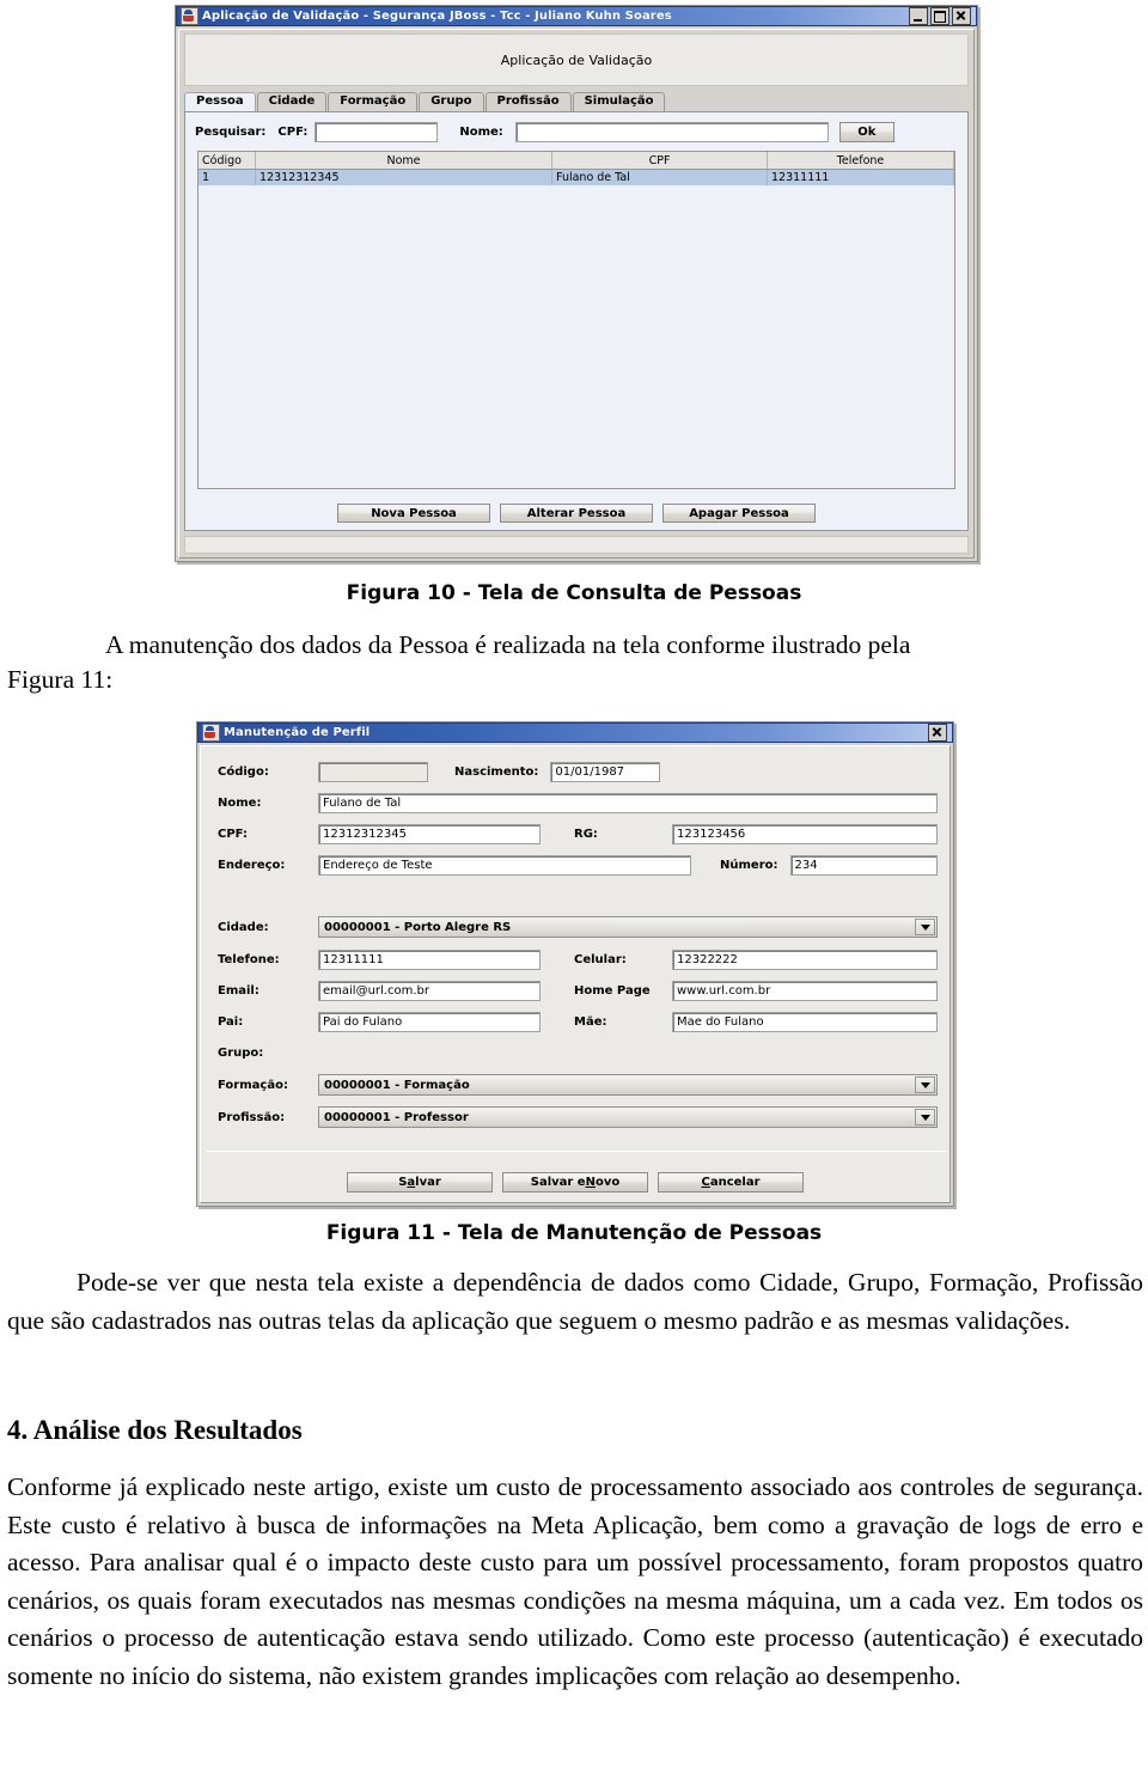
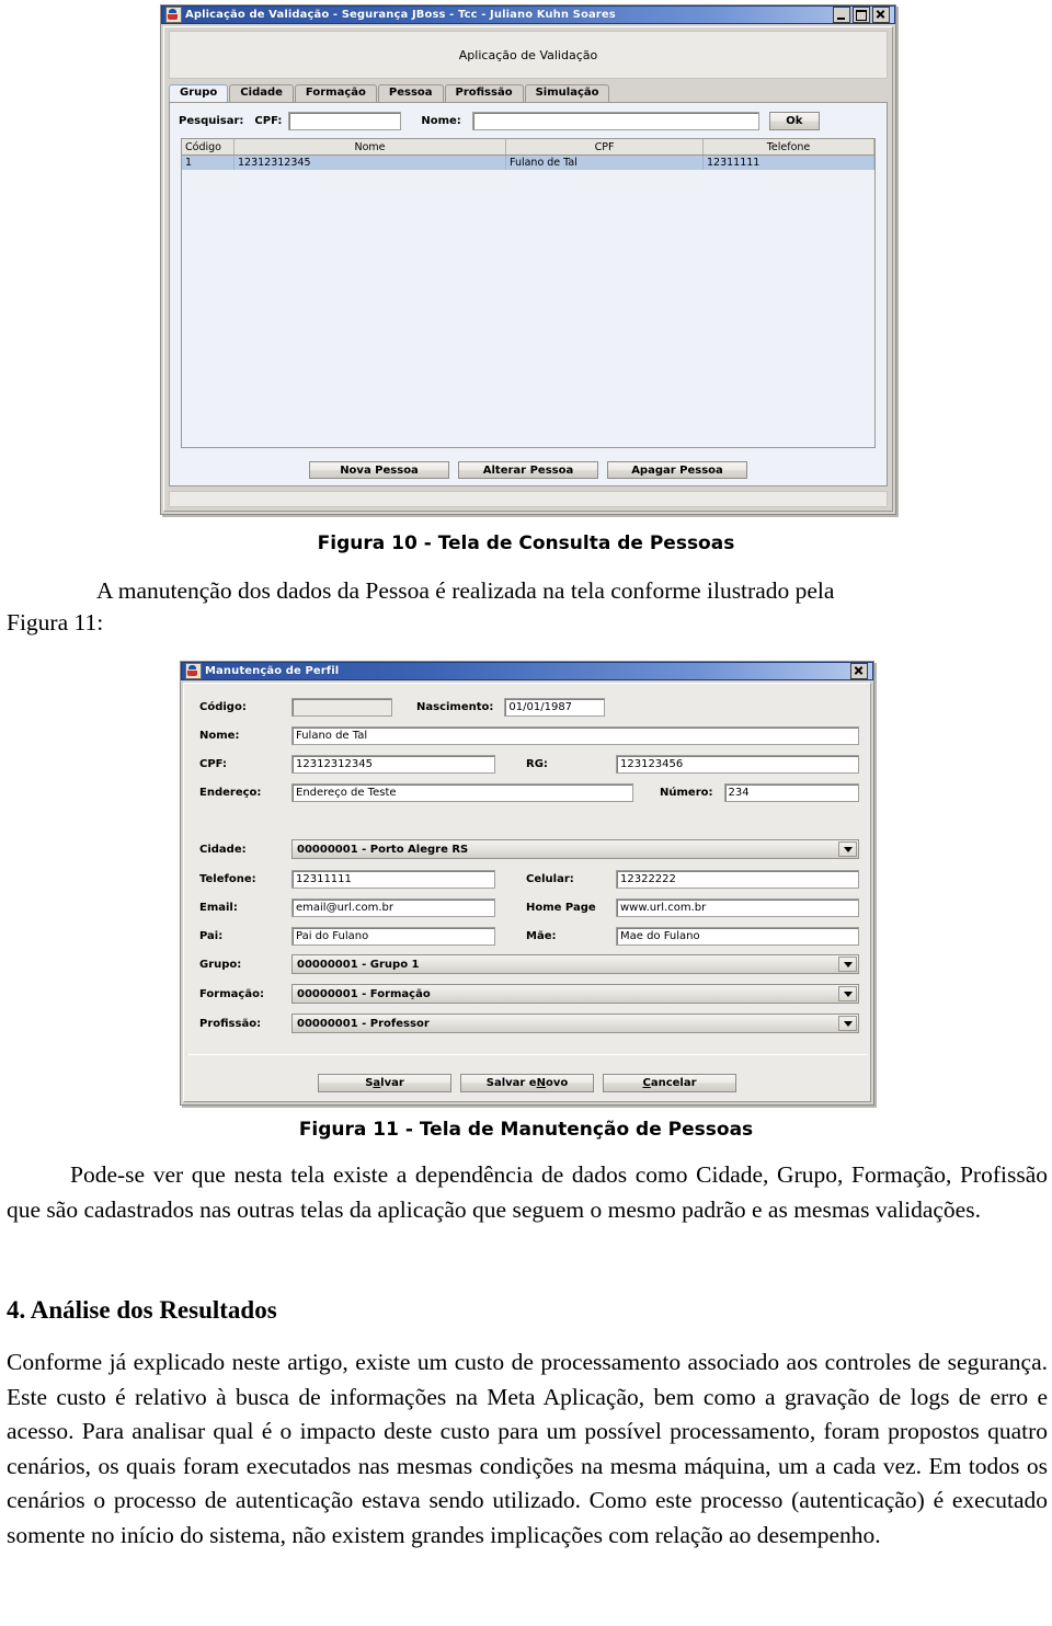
  Aplicação de Validação - Segurança JBoss - Tcc - Juliano Kuhn Soares
  Aplicação de Validação
- Pessoa
+ Grupo
  Cidade
  Formação
- Grupo
+ Pessoa
  Profissão
  Simulação
  Pesquisar:
  CPF:
  Nome:
  Ok
  Código
  Nome
  CPF
  Telefone
  1
  12312312345
  Fulano de Tal
  12311111
  Nova Pessoa
  Alterar Pessoa
  Apagar Pessoa
  Figura 10 - Tela de Consulta de Pessoas
  A manutenção dos dados da Pessoa é realizada na tela conforme ilustrado pela
  Figura 11:
  Manutenção de Perfil
  Código:
  Nascimento:
  01/01/1987
  Nome:
  Fulano de Tal
  CPF:
  12312312345
  RG:
  123123456
  Endereço:
  Endereço de Teste
  Número:
  234
  Cidade:
  00000001 - Porto Alegre RS
  Telefone:
  12311111
  Celular:
  12322222
  Email:
  email@url.com.br
  Home Page
  www.url.com.br
  Pai:
  Pai do Fulano
  Mãe:
  Mae do Fulano
  Grupo:
+ 00000001 - Grupo 1
  Formação:
  00000001 - Formação
  Profissão:
  00000001 - Professor
  S
  a
  lvar
  Salvar e
  N
  ovo
  C
  ancelar
  Figura 11 - Tela de Manutenção de Pessoas
  Pode-se ver que nesta tela existe a dependência de dados como Cidade, Grupo, Formação, Profissão que são cadastrados nas outras telas da aplicação que seguem o mesmo padrão e as mesmas validações.
  4. Análise dos Resultados
  Conforme já explicado neste artigo, existe um custo de processamento associado aos controles de segurança. Este custo é relativo à busca de informações na Meta Aplicação, bem como a gravação de logs de erro e acesso. Para analisar qual é o impacto deste custo para um possível processamento, foram propostos quatro cenários, os quais foram executados nas mesmas condições na mesma máquina, um a cada vez. Em todos os cenários o processo de autenticação estava sendo utilizado. Como este processo (autenticação) é executado somente no início do sistema, não existem grandes implicações com relação ao desempenho.
